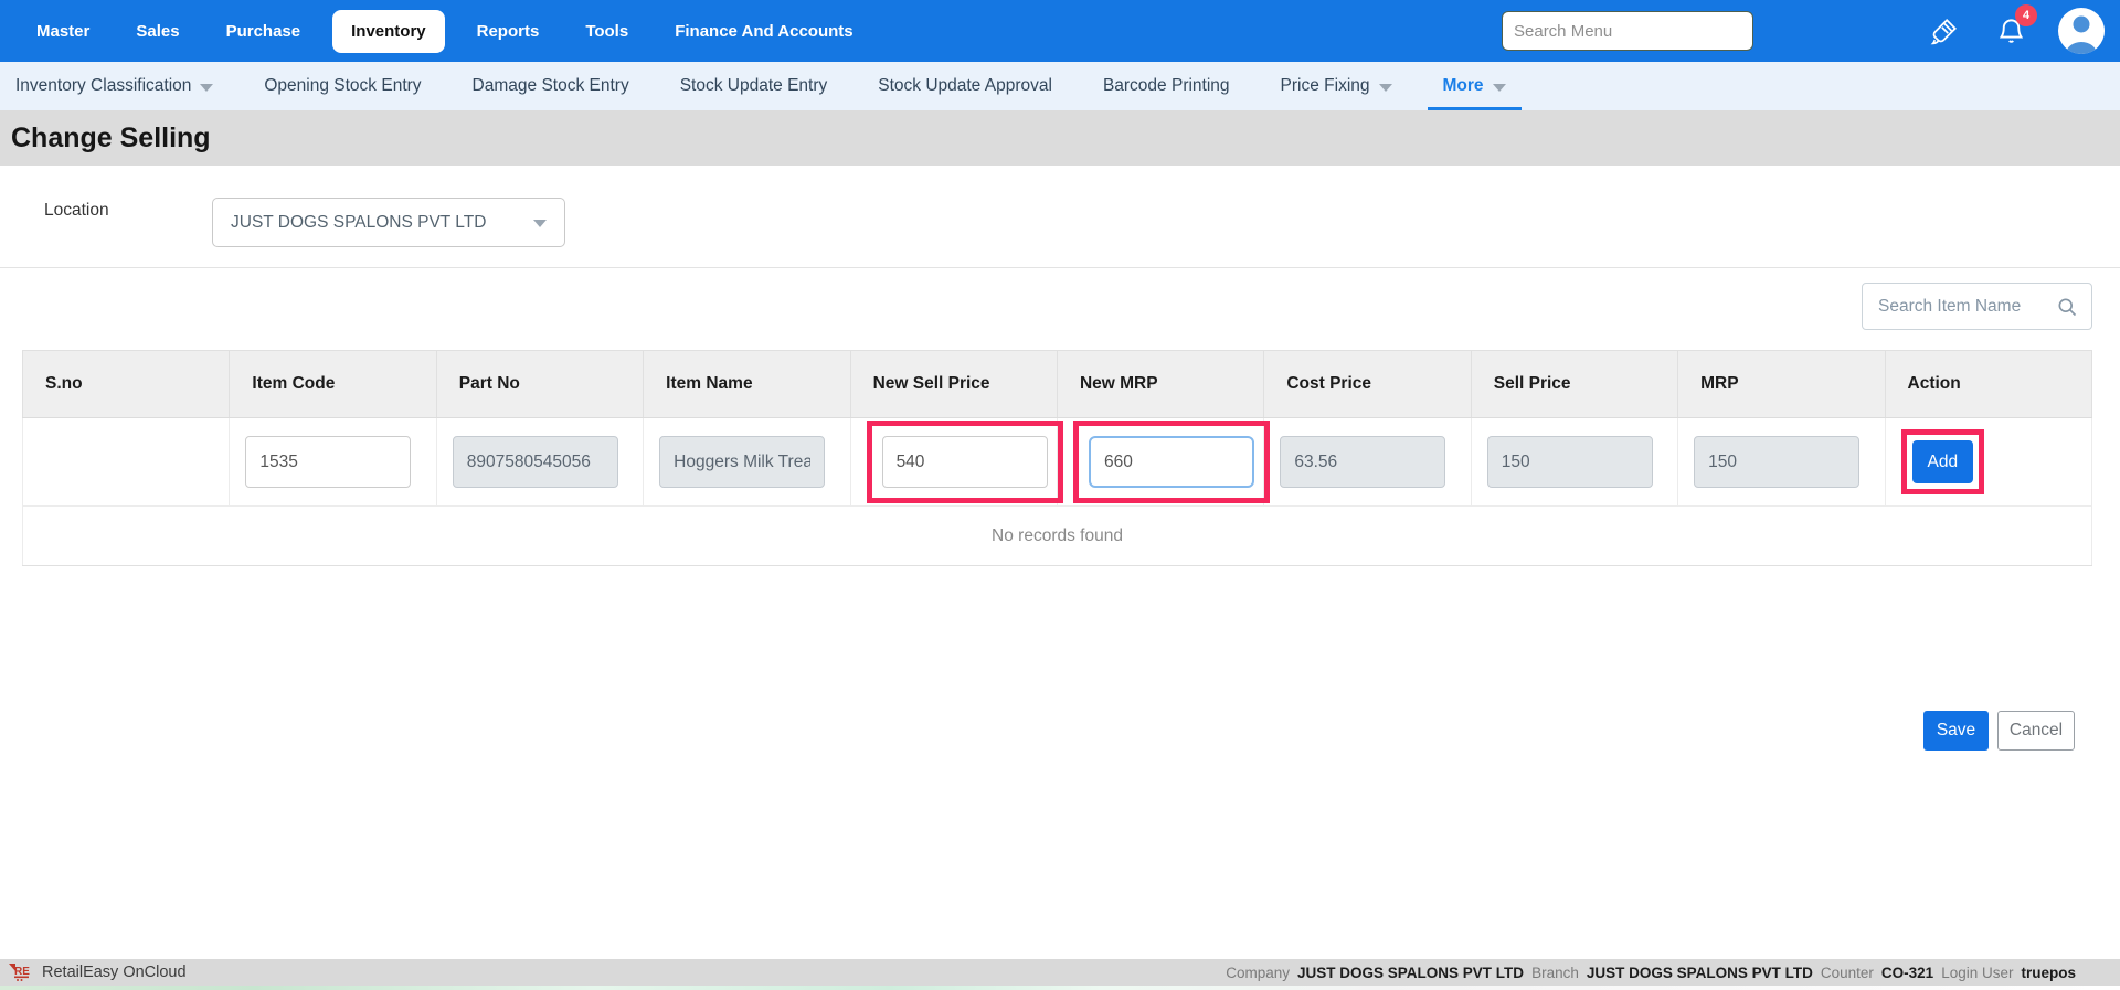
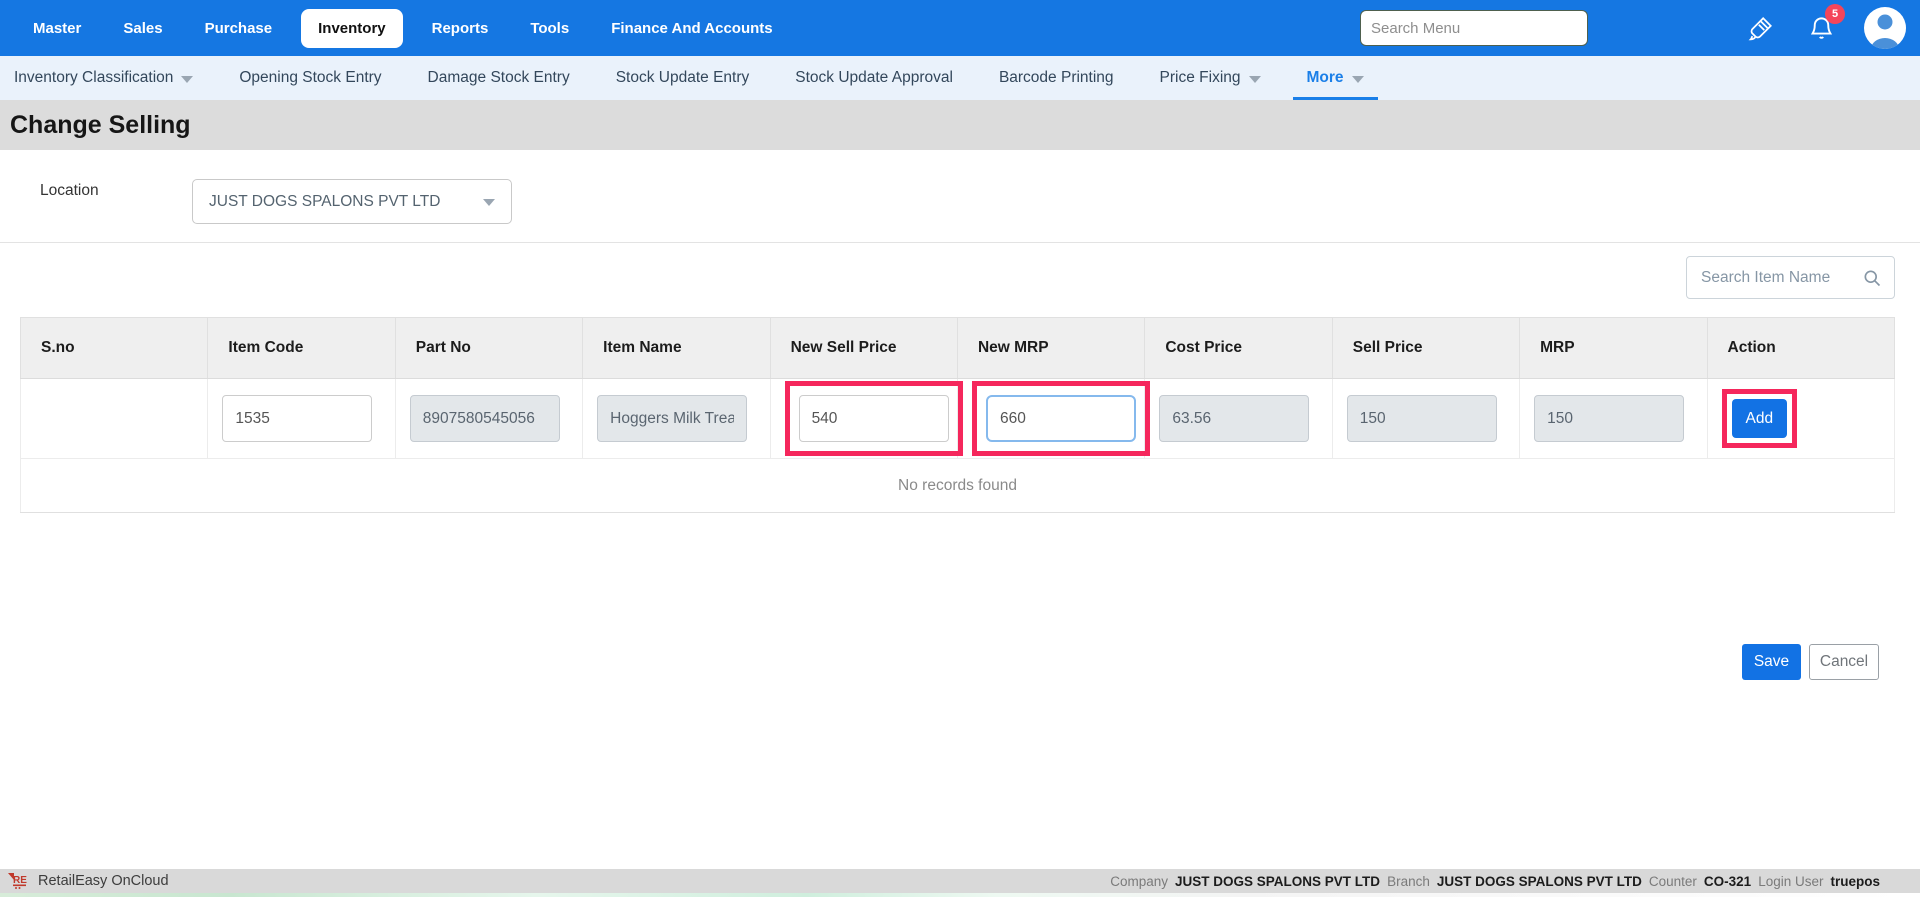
  Master
  Sales
  Purchase
  Inventory
  Reports
  Tools
  Finance And Accounts
  Search Menu
- 4
+ 5
  Inventory Classification
  Opening Stock Entry
  Damage Stock Entry
  Stock Update Entry
  Stock Update Approval
  Barcode Printing
  Price Fixing
  More
  Change Selling
  Location
  JUST DOGS SPALONS PVT LTD
  Search Item Name
  S.no	Item Code	Part No	Item Name	New Sell Price	New MRP	Cost Price	Sell Price	MRP	Action
  	1535	8907580545056	Hoggers Milk Trea	540	660	63.56	150	150	Add
  No records found
  Save
  Cancel
  RE
  RetailEasy OnCloud
  Company
  JUST DOGS SPALONS PVT LTD
  Branch
  JUST DOGS SPALONS PVT LTD
  Counter
  CO-321
  Login User
  truepos
